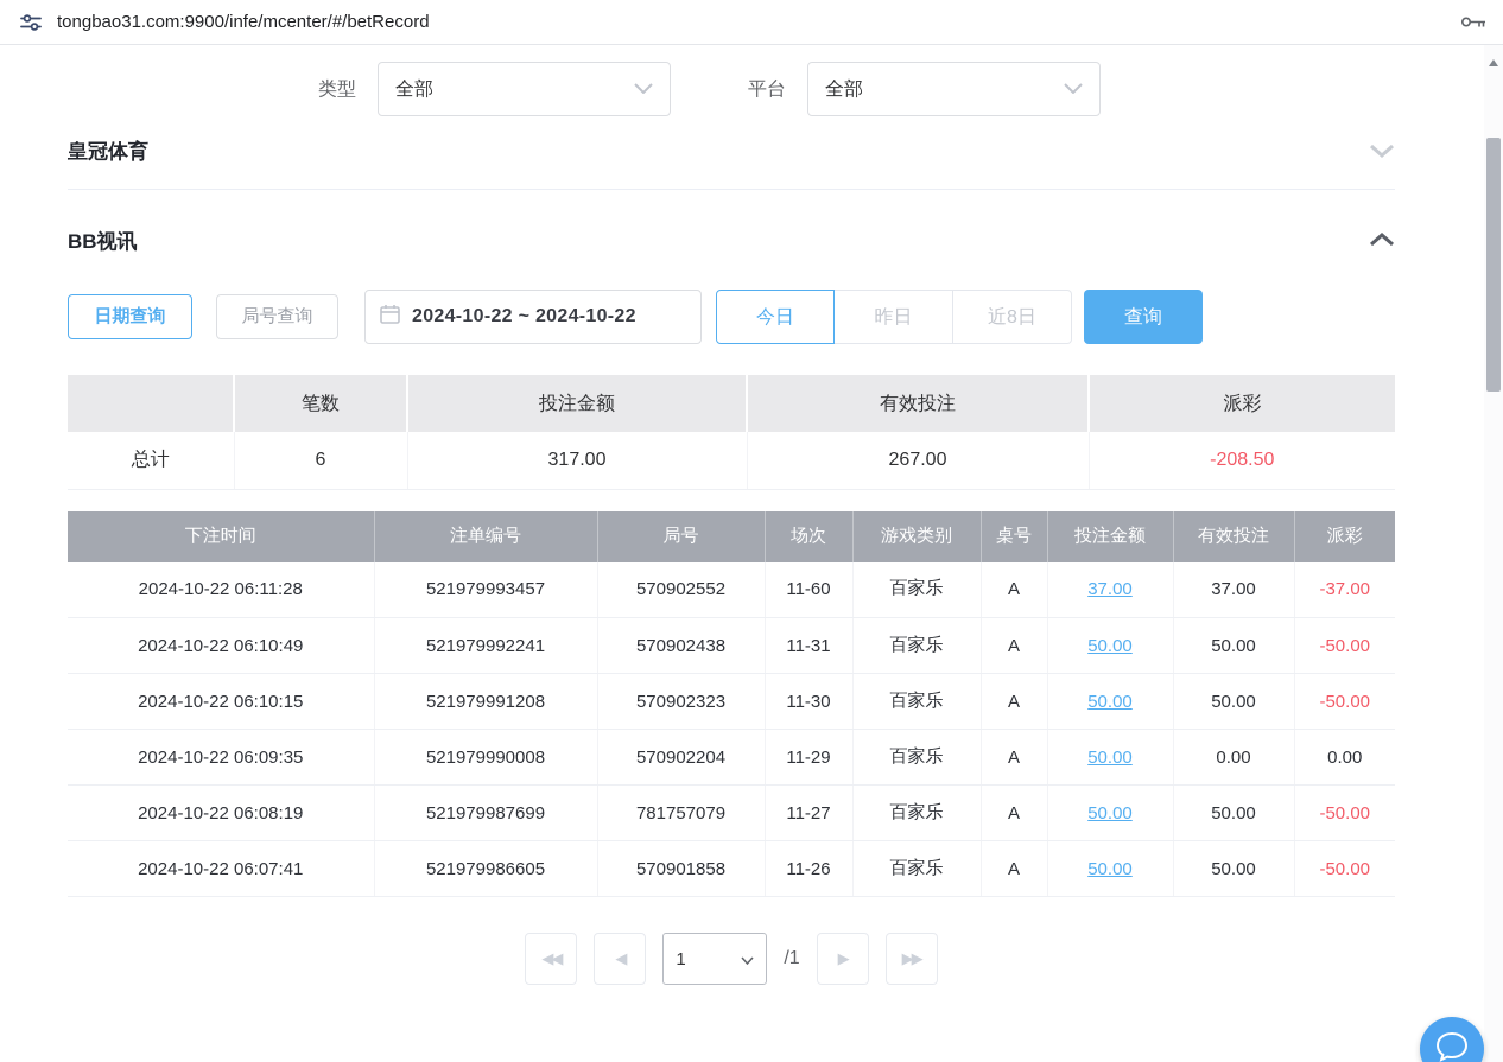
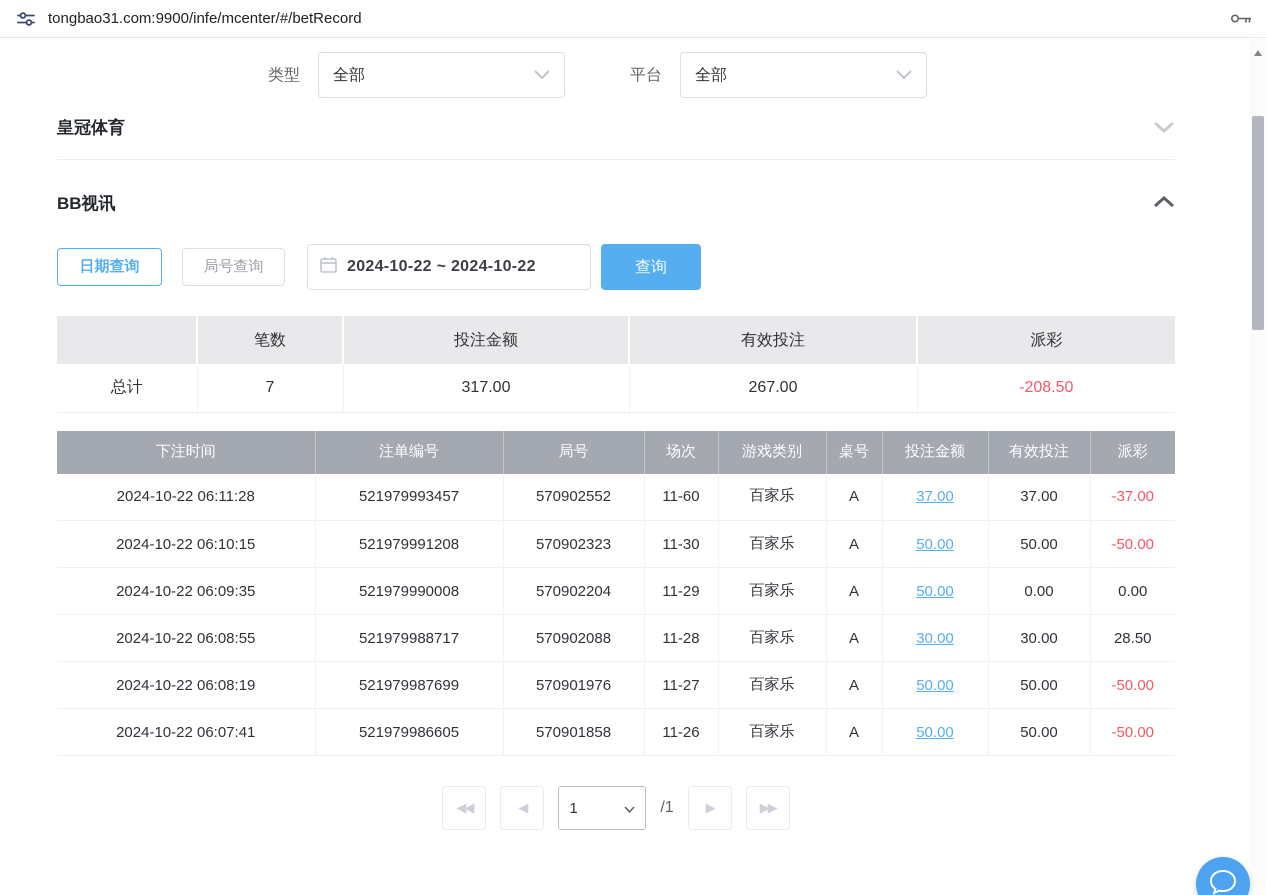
  tongbao31.com:9900/infe/mcenter/#/betRecord
  类型
  全部
  平台
  全部
  皇冠体育
  BB视讯
  日期查询
  局号查询
  2024-10-22 ~ 2024-10-22
- 今日
- 昨日
- 近8日
  查询
  	笔数	投注金额	有效投注	派彩
- 总计	6	317.00	267.00	-208.50
+ 总计	7	317.00	267.00	-208.50
  下注时间	注单编号	局号	场次	游戏类别	桌号	投注金额	有效投注	派彩
  2024-10-22 06:11:28	521979993457	570902552	11-60	百家乐	A	37.00	37.00	-37.00
- 2024-10-22 06:10:49	521979992241	570902438	11-31	百家乐	A	50.00	50.00	-50.00
  2024-10-22 06:10:15	521979991208	570902323	11-30	百家乐	A	50.00	50.00	-50.00
  2024-10-22 06:09:35	521979990008	570902204	11-29	百家乐	A	50.00	0.00	0.00
+ 2024-10-22 06:08:55	521979988717	570902088	11-28	百家乐	A	30.00	30.00	28.50
- 2024-10-22 06:08:19	521979987699	781757079	11-27	百家乐	A	50.00	50.00	-50.00
+ 2024-10-22 06:08:19	521979987699	570901976	11-27	百家乐	A	50.00	50.00	-50.00
  2024-10-22 06:07:41	521979986605	570901858	11-26	百家乐	A	50.00	50.00	-50.00
  ◀◀
  ◀
  1
  /1
  ▶
  ▶▶
